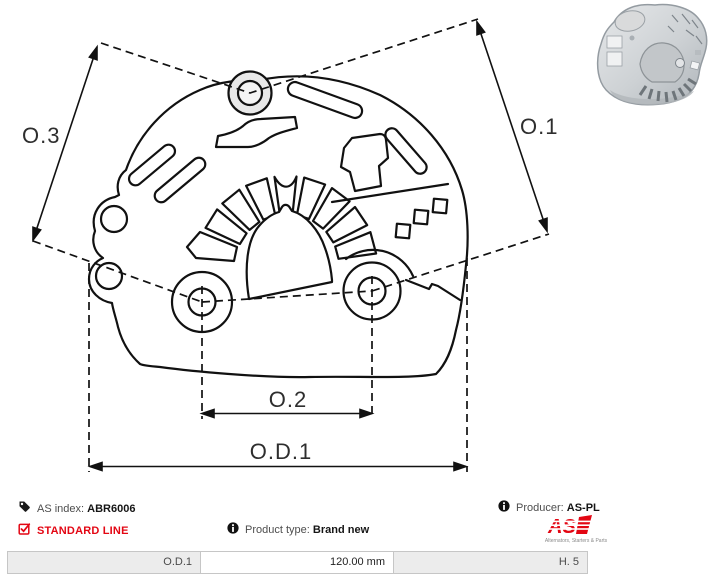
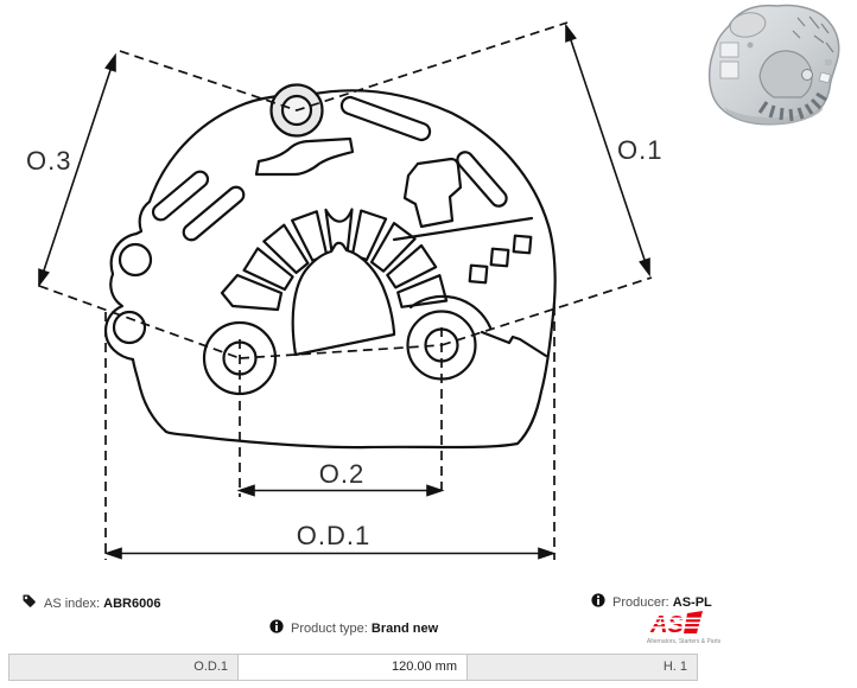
  O.3
  O.1
  O.2
  O.D.1
  AS index: ABR6006
- STANDARD LINE
  Product type: Brand new
  Producer: AS-PL
  AS
  O.D.1
  120.00 mm
- H. 5
+ H. 1
